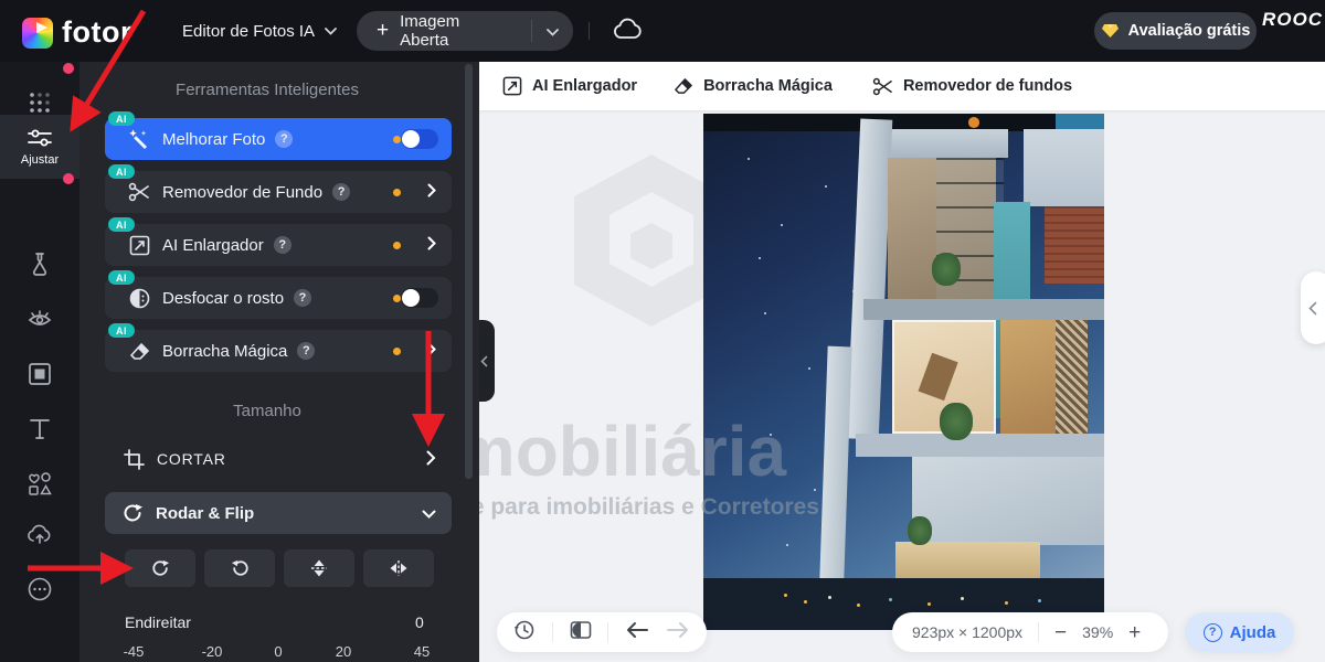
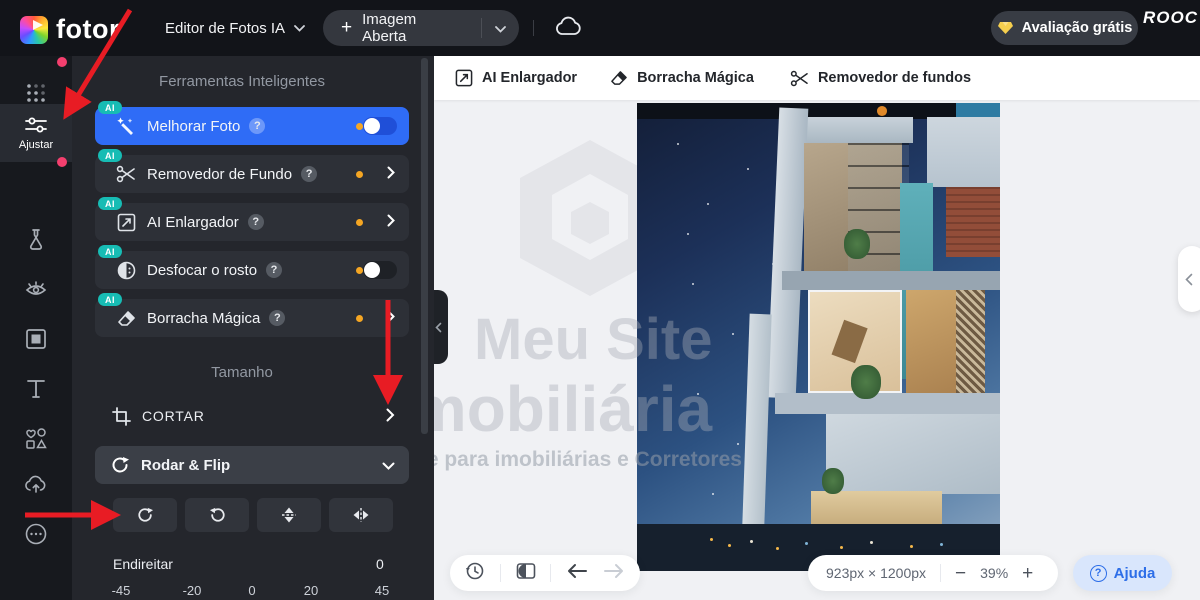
  fotor
  Editor de Fotos IA
  +
  Imagem Aberta
  Avaliação grátis
  ROOC
  Ajustar
  Ferramentas Inteligentes
  AI
  Melhorar Foto
  ?
  AI
  Removedor de Fundo
  ?
  AI
  AI Enlargador
  ?
  AI
  Desfocar o rosto
  ?
  AI
  Borracha Mágica
  ?
  Tamanho
  CORTAR
  Rodar & Flip
  Endireitar
  0
  -45
  -20
  0
  20
  45
  AI Enlargador
  Borracha Mágica
  Removedor de fundos
+ Meu Site
  mobiliária
  para imobiliárias e Corretores
  923px × 1200px
  −
  39%
  +
  ?
  Ajuda
